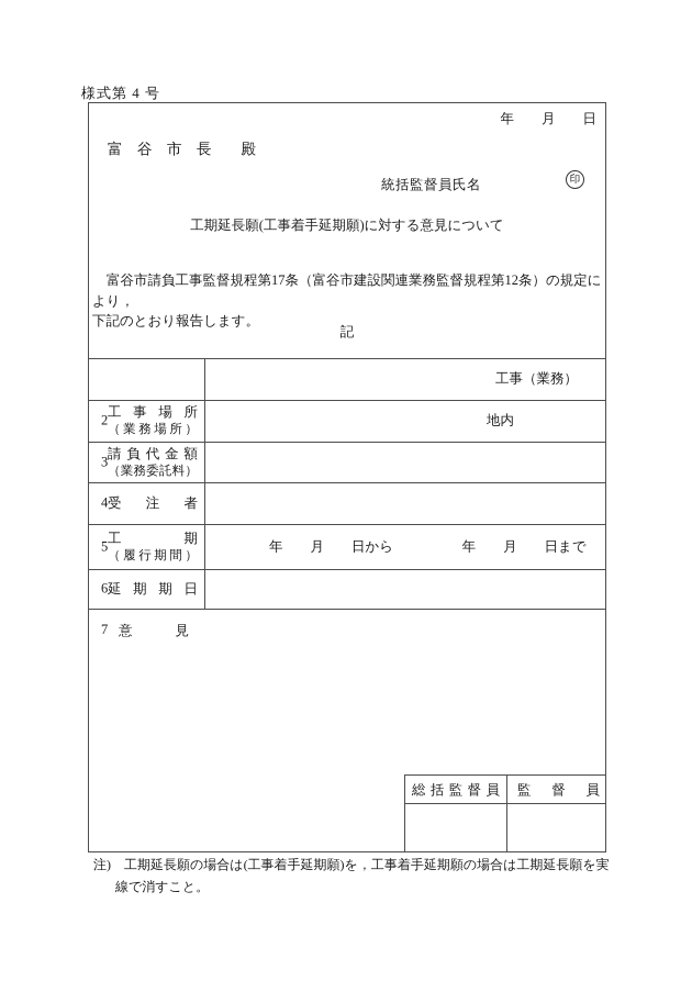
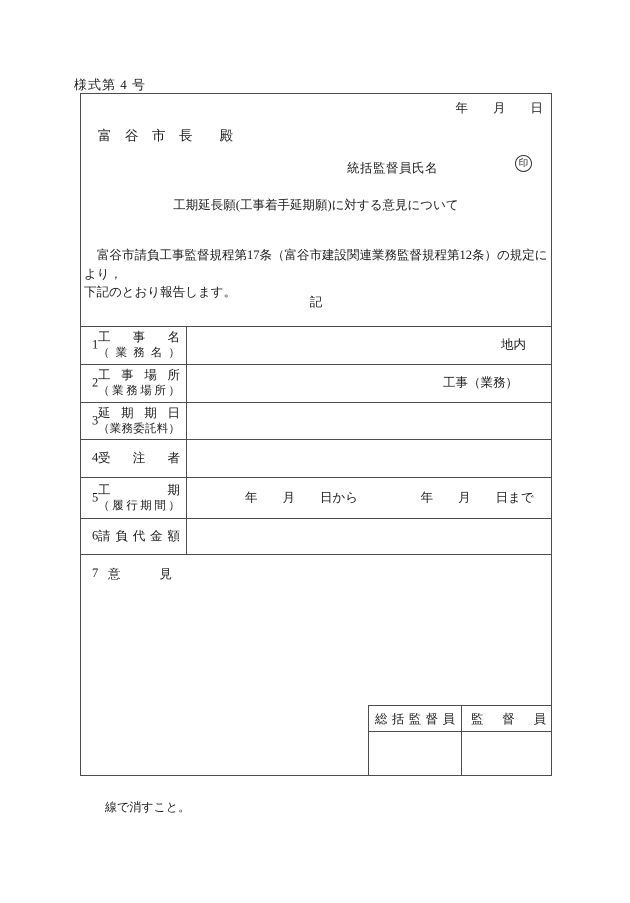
  様式第 4 号
  年 月 日
  富 谷 市 長 殿
  統括監督員氏名
  印
  工期延長願(工事着手延期願)に対する意見について
  富谷市請負工事監督規程第17条（富谷市建設関連業務監督規程第12条）の規定により，
  下記のとおり報告します。
  記
+ 1
+ 工事名
+ （業務名）
- 工事（業務）
+ 地内
  2
  工事場所
  （業務場所）
- 地内
+ 工事（業務）
  3
- 請負代金額
+ 延期期日
  （業務委託料）
  4
  受注者
  5
  工期
  （履行期間）
  年 月 日から 年 月 日まで
  6
- 延期期日
+ 請負代金額
  7
  意見
  総括監督員
  監督員
- 注) 工期延長願の場合は(工事着手延期願)を，工事着手延期願の場合は工期延長願を実
  線で消すこと。
